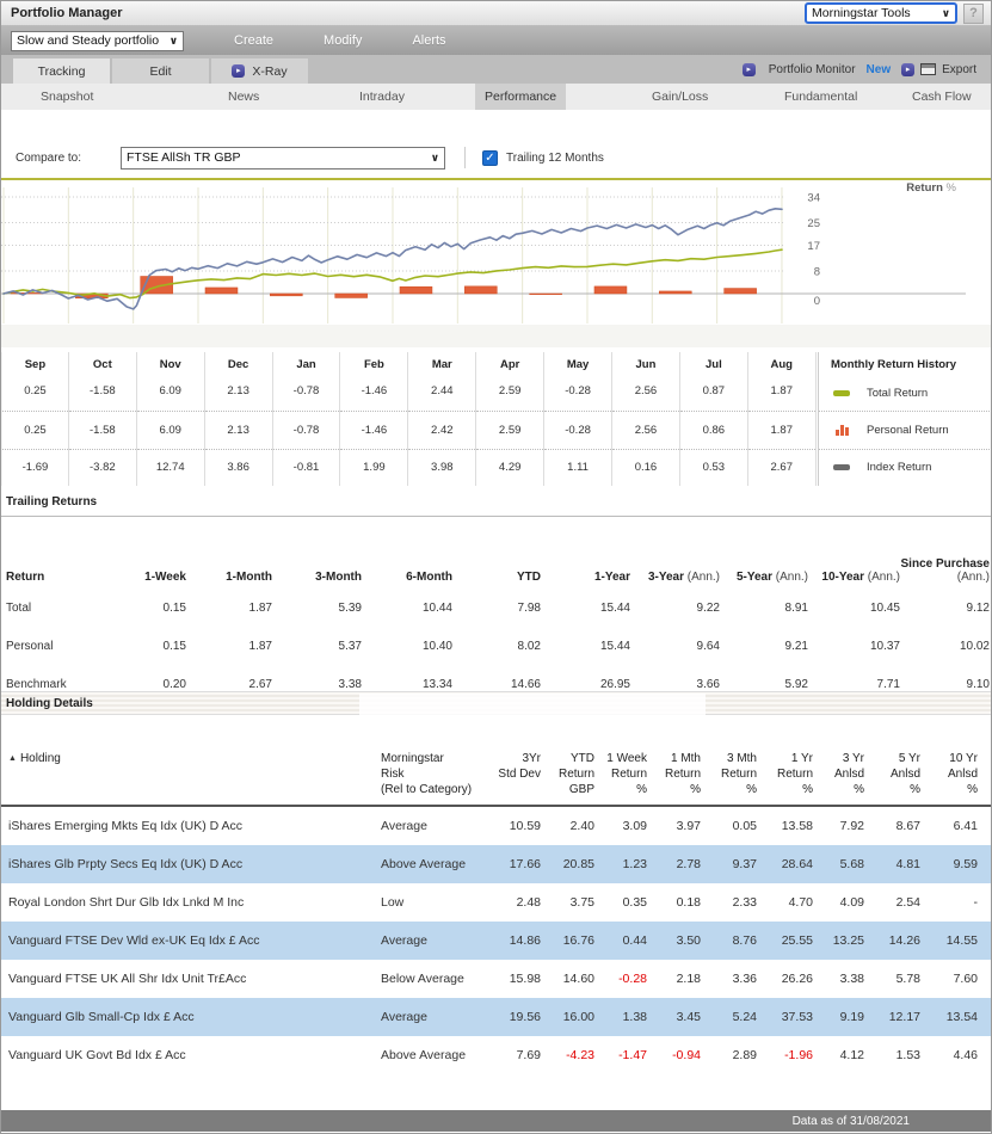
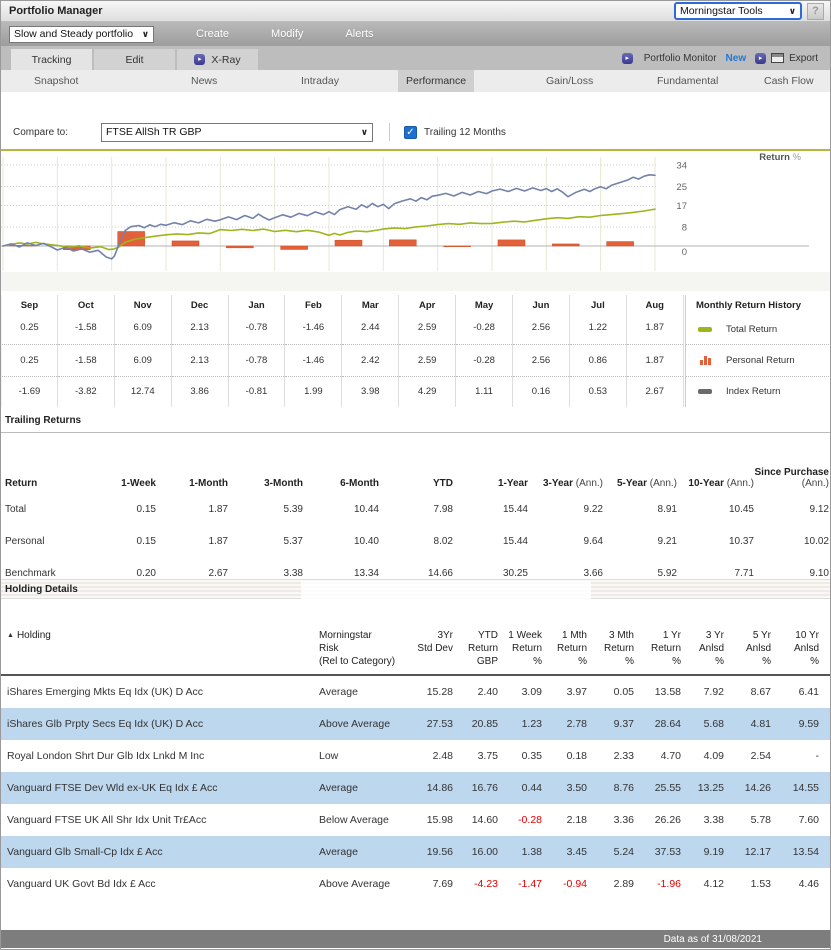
  Portfolio Manager
  Morningstar Tools
  ∨
  ?
  Slow and Steady portfolio
  ∨
  Create
  Modify
  Alerts
  Tracking
  Edit
  X-Ray
  Portfolio Monitor
  New
  Export
  Snapshot
  News
  Intraday
  Performance
  Gain/Loss
  Fundamental
  Cash Flow
  Compare to:
  FTSE AllSh TR GBP
  ∨
  ✓
  Trailing 12 Months
  Return %
  34
  25
  17
  8
  0
  Sep
  0.25
  0.25
  -1.69
  Oct
  -1.58
  -1.58
  -3.82
  Nov
  6.09
  6.09
  12.74
  Dec
  2.13
  2.13
  3.86
  Jan
  -0.78
  -0.78
  -0.81
  Feb
  -1.46
  -1.46
  1.99
  Mar
  2.44
  2.42
  3.98
  Apr
  2.59
  2.59
  4.29
  May
  -0.28
  -0.28
  1.11
  Jun
  2.56
  2.56
  0.16
  Jul
- 0.87
+ 1.22
  0.86
  0.53
  Aug
  1.87
  1.87
  2.67
  Monthly Return History
  Total Return
  Personal Return
  Index Return
  Trailing Returns
  Return
  1-Week
  1-Month
  3-Month
  6-Month
  YTD
  1-Year
  3-Year (Ann.)
  5-Year (Ann.)
  10-Year (Ann.)
  Since Purchase
  (Ann.)
  Total
  0.15
  1.87
  5.39
  10.44
  7.98
  15.44
  9.22
  8.91
  10.45
  9.12
  Personal
  0.15
  1.87
  5.37
  10.40
  8.02
  15.44
  9.64
  9.21
  10.37
  10.02
  Benchmark
  0.20
  2.67
  3.38
  13.34
  14.66
- 26.95
+ 30.25
  3.66
  5.92
  7.71
  9.10
  Holding Details
  Holding
  Morningstar
  Risk
  (Rel to Category)
  3Yr
  Std Dev
  YTD
  Return
  GBP
  1 Week
  Return
  %
  1 Mth
  Return
  %
  3 Mth
  Return
  %
  1 Yr
  Return
  %
  3 Yr
  Anlsd
  %
  5 Yr
  Anlsd
  %
  10 Yr
  Anlsd
  %
  iShares Emerging Mkts Eq Idx (UK) D Acc
  Average
- 10.59
+ 15.28
  2.40
  3.09
  3.97
  0.05
  13.58
  7.92
  8.67
  6.41
  iShares Glb Prpty Secs Eq Idx (UK) D Acc
  Above Average
- 17.66
+ 27.53
  20.85
  1.23
  2.78
  9.37
  28.64
  5.68
  4.81
  9.59
  Royal London Shrt Dur Glb Idx Lnkd M Inc
  Low
  2.48
  3.75
  0.35
  0.18
  2.33
  4.70
  4.09
  2.54
  -
  Vanguard FTSE Dev Wld ex-UK Eq Idx £ Acc
  Average
  14.86
  16.76
  0.44
  3.50
  8.76
  25.55
  13.25
  14.26
  14.55
  Vanguard FTSE UK All Shr Idx Unit Tr£Acc
  Below Average
  15.98
  14.60
  -0.28
  2.18
  3.36
  26.26
  3.38
  5.78
  7.60
  Vanguard Glb Small-Cp Idx £ Acc
  Average
  19.56
  16.00
  1.38
  3.45
  5.24
  37.53
  9.19
  12.17
  13.54
  Vanguard UK Govt Bd Idx £ Acc
  Above Average
  7.69
  -4.23
  -1.47
  -0.94
  2.89
  -1.96
  4.12
  1.53
  4.46
  Data as of 31/08/2021
